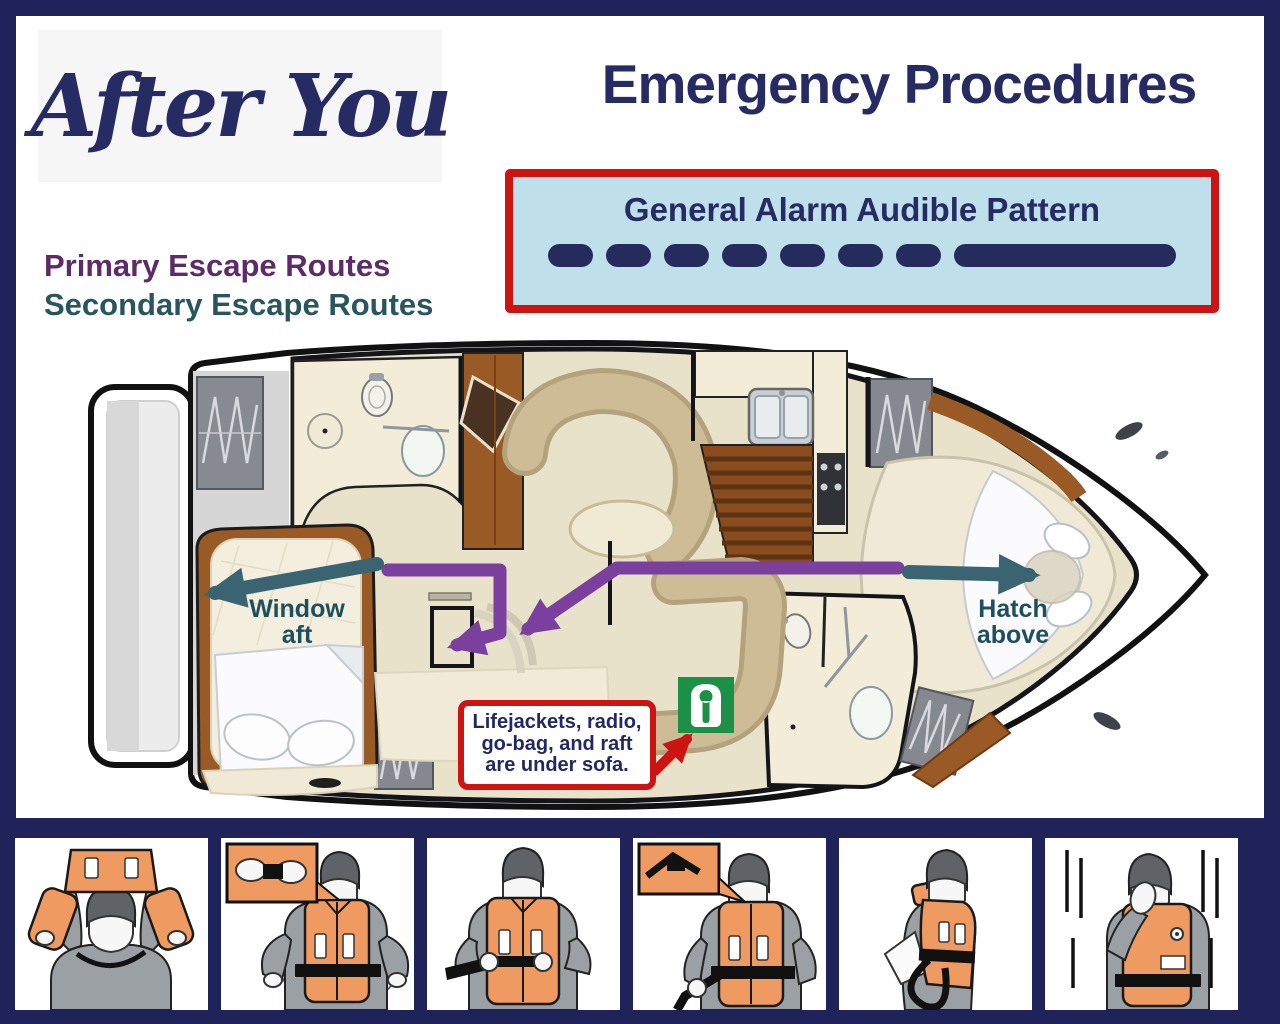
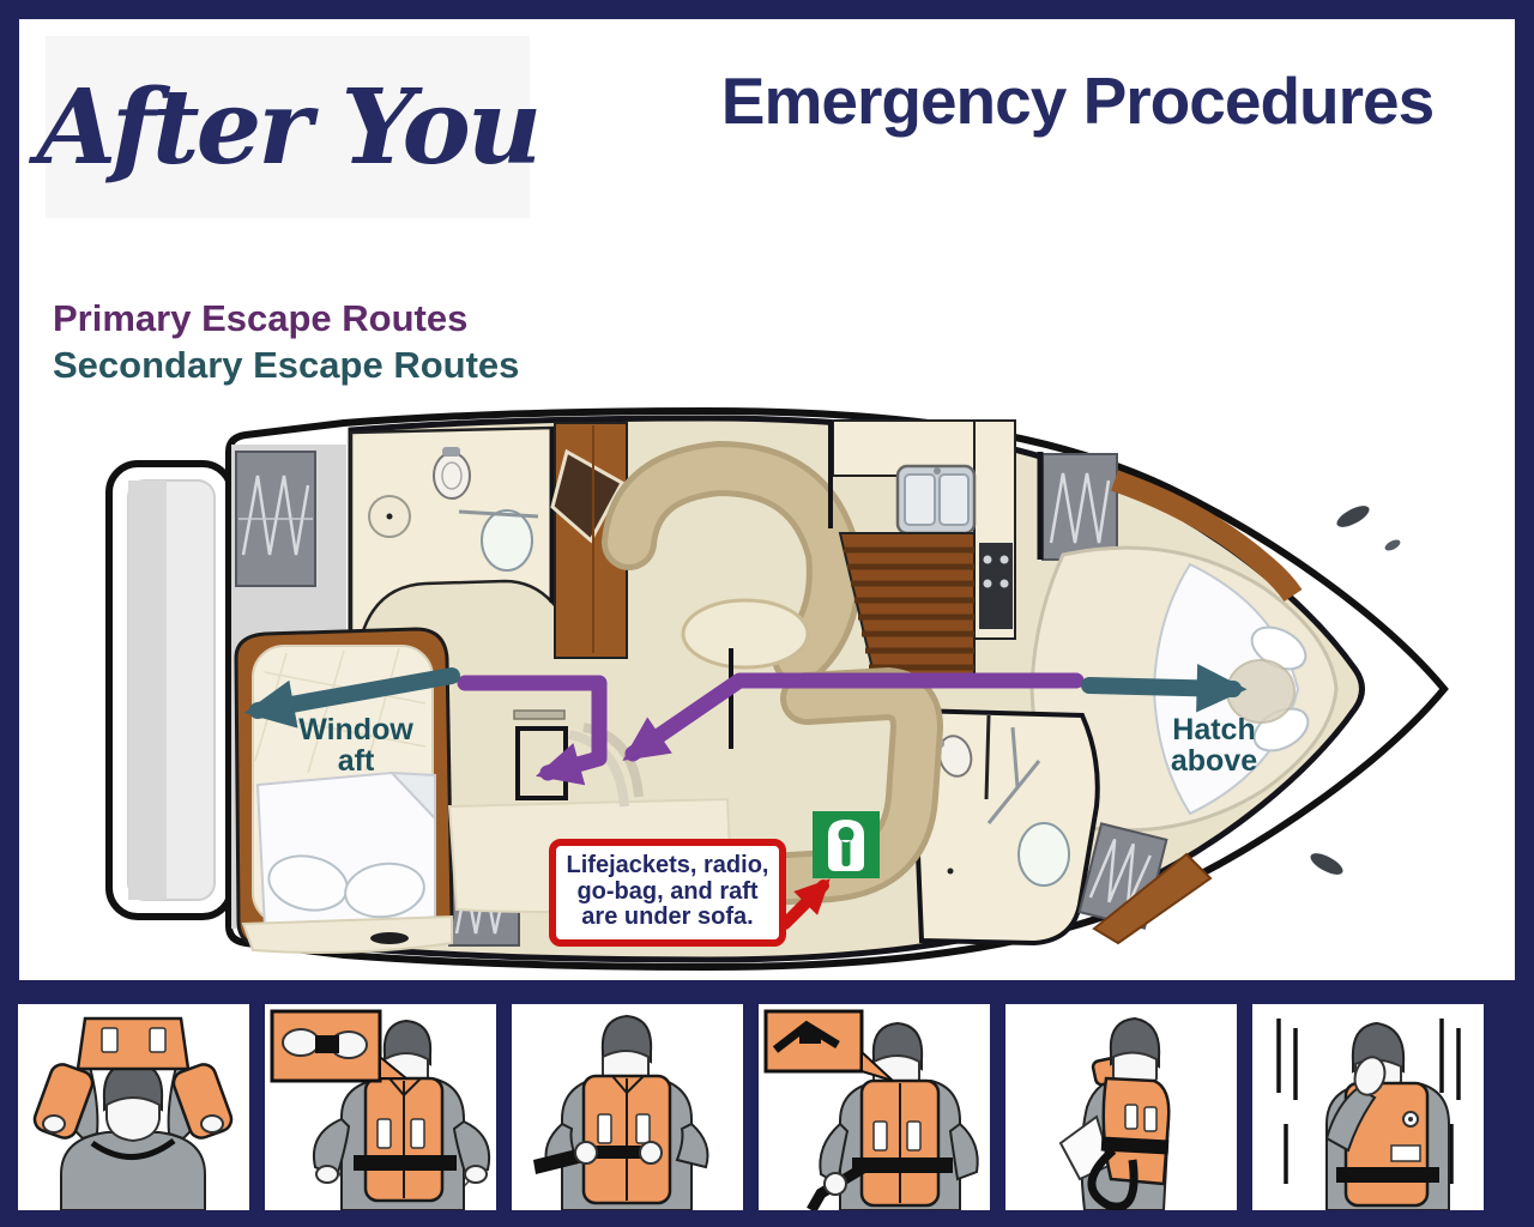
  After You
  Emergency Procedures
- General Alarm Audible Pattern
  Primary Escape Routes
  Secondary Escape Routes
  Window
  aft
  Hatch
  above
  Lifejackets, radio,
  go-bag, and raft
  are under sofa.
